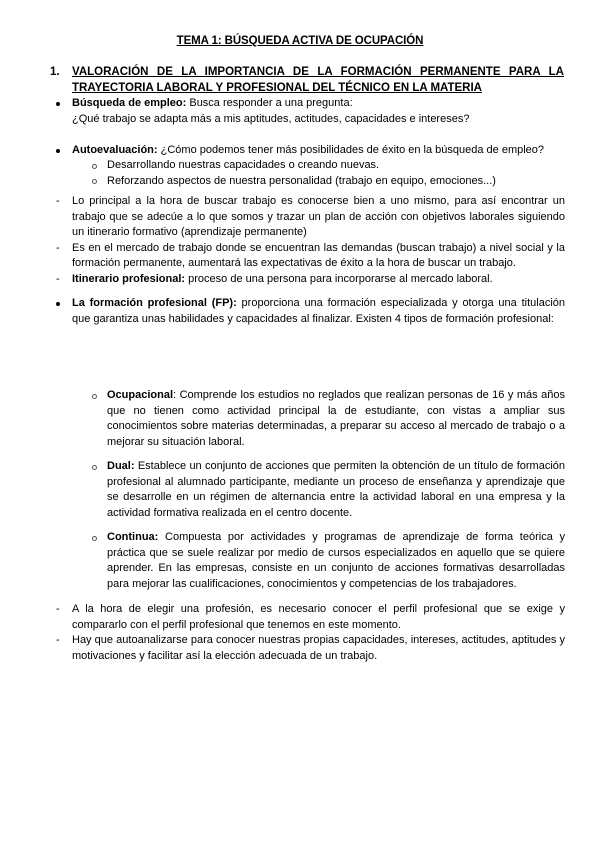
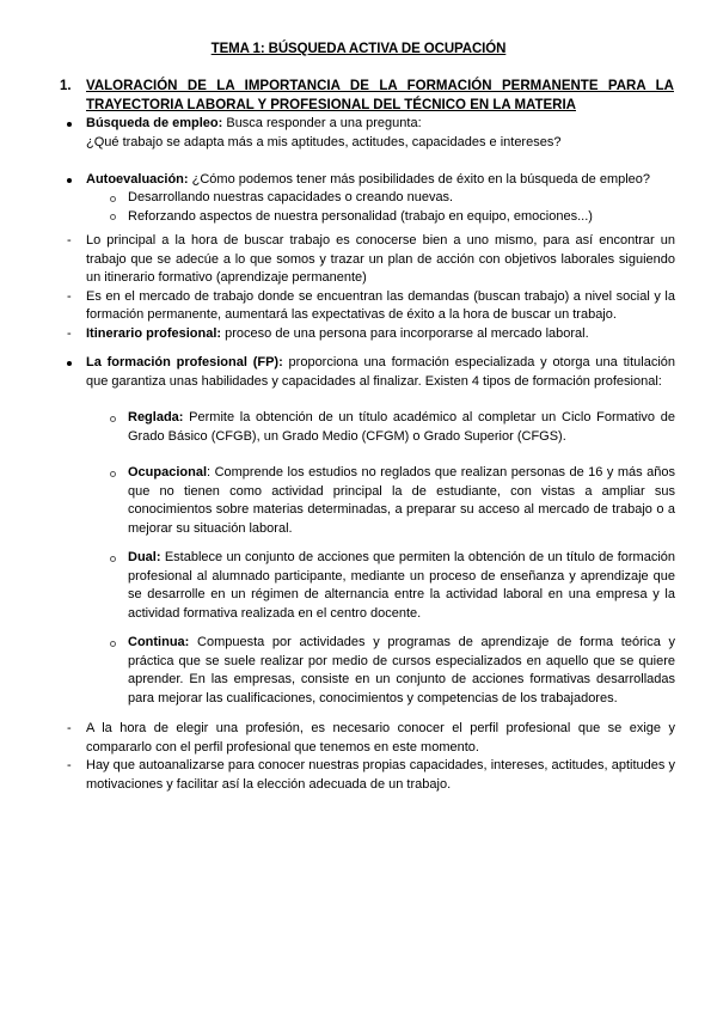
  TEMA 1: BÚSQUEDA ACTIVA DE OCUPACIÓN
  1.
  VALORACIÓN DE LA IMPORTANCIA DE LA FORMACIÓN PERMANENTE PARA LA TRAYECTORIA LABORAL Y PROFESIONAL DEL TÉCNICO EN LA MATERIA
  Búsqueda de empleo: Busca responder a una pregunta:
  ¿Qué trabajo se adapta más a mis aptitudes, actitudes, capacidades e intereses?
  Autoevaluación: ¿Cómo podemos tener más posibilidades de éxito en la búsqueda de empleo?
  Desarrollando nuestras capacidades o creando nuevas.
  Reforzando aspectos de nuestra personalidad (trabajo en equipo, emociones...)
  Lo principal a la hora de buscar trabajo es conocerse bien a uno mismo, para así encontrar un trabajo que se adecúe a lo que somos y trazar un plan de acción con objetivos laborales siguiendo un itinerario formativo (aprendizaje permanente)
  Es en el mercado de trabajo donde se encuentran las demandas (buscan trabajo) a nivel social y la formación permanente, aumentará las expectativas de éxito a la hora de buscar un trabajo.
  Itinerario profesional: proceso de una persona para incorporarse al mercado laboral.
  La formación profesional (FP): proporciona una formación especializada y otorga una titulación que garantiza unas habilidades y capacidades al finalizar. Existen 4 tipos de formación profesional:
+ Reglada: Permite la obtención de un título académico al completar un Ciclo Formativo de Grado Básico (CFGB), un Grado Medio (CFGM) o Grado Superior (CFGS).
  Ocupacional: Comprende los estudios no reglados que realizan personas de 16 y más años que no tienen como actividad principal la de estudiante, con vistas a ampliar sus conocimientos sobre materias determinadas, a preparar su acceso al mercado de trabajo o a mejorar su situación laboral.
  Dual: Establece un conjunto de acciones que permiten la obtención de un título de formación profesional al alumnado participante, mediante un proceso de enseñanza y aprendizaje que se desarrolle en un régimen de alternancia entre la actividad laboral en una empresa y la actividad formativa realizada en el centro docente.
  Continua: Compuesta por actividades y programas de aprendizaje de forma teórica y práctica que se suele realizar por medio de cursos especializados en aquello que se quiere aprender. En las empresas, consiste en un conjunto de acciones formativas desarrolladas para mejorar las cualificaciones, conocimientos y competencias de los trabajadores.
  A la hora de elegir una profesión, es necesario conocer el perfil profesional que se exige y compararlo con el perfil profesional que tenemos en este momento.
  Hay que autoanalizarse para conocer nuestras propias capacidades, intereses, actitudes, aptitudes y motivaciones y facilitar así la elección adecuada de un trabajo.
